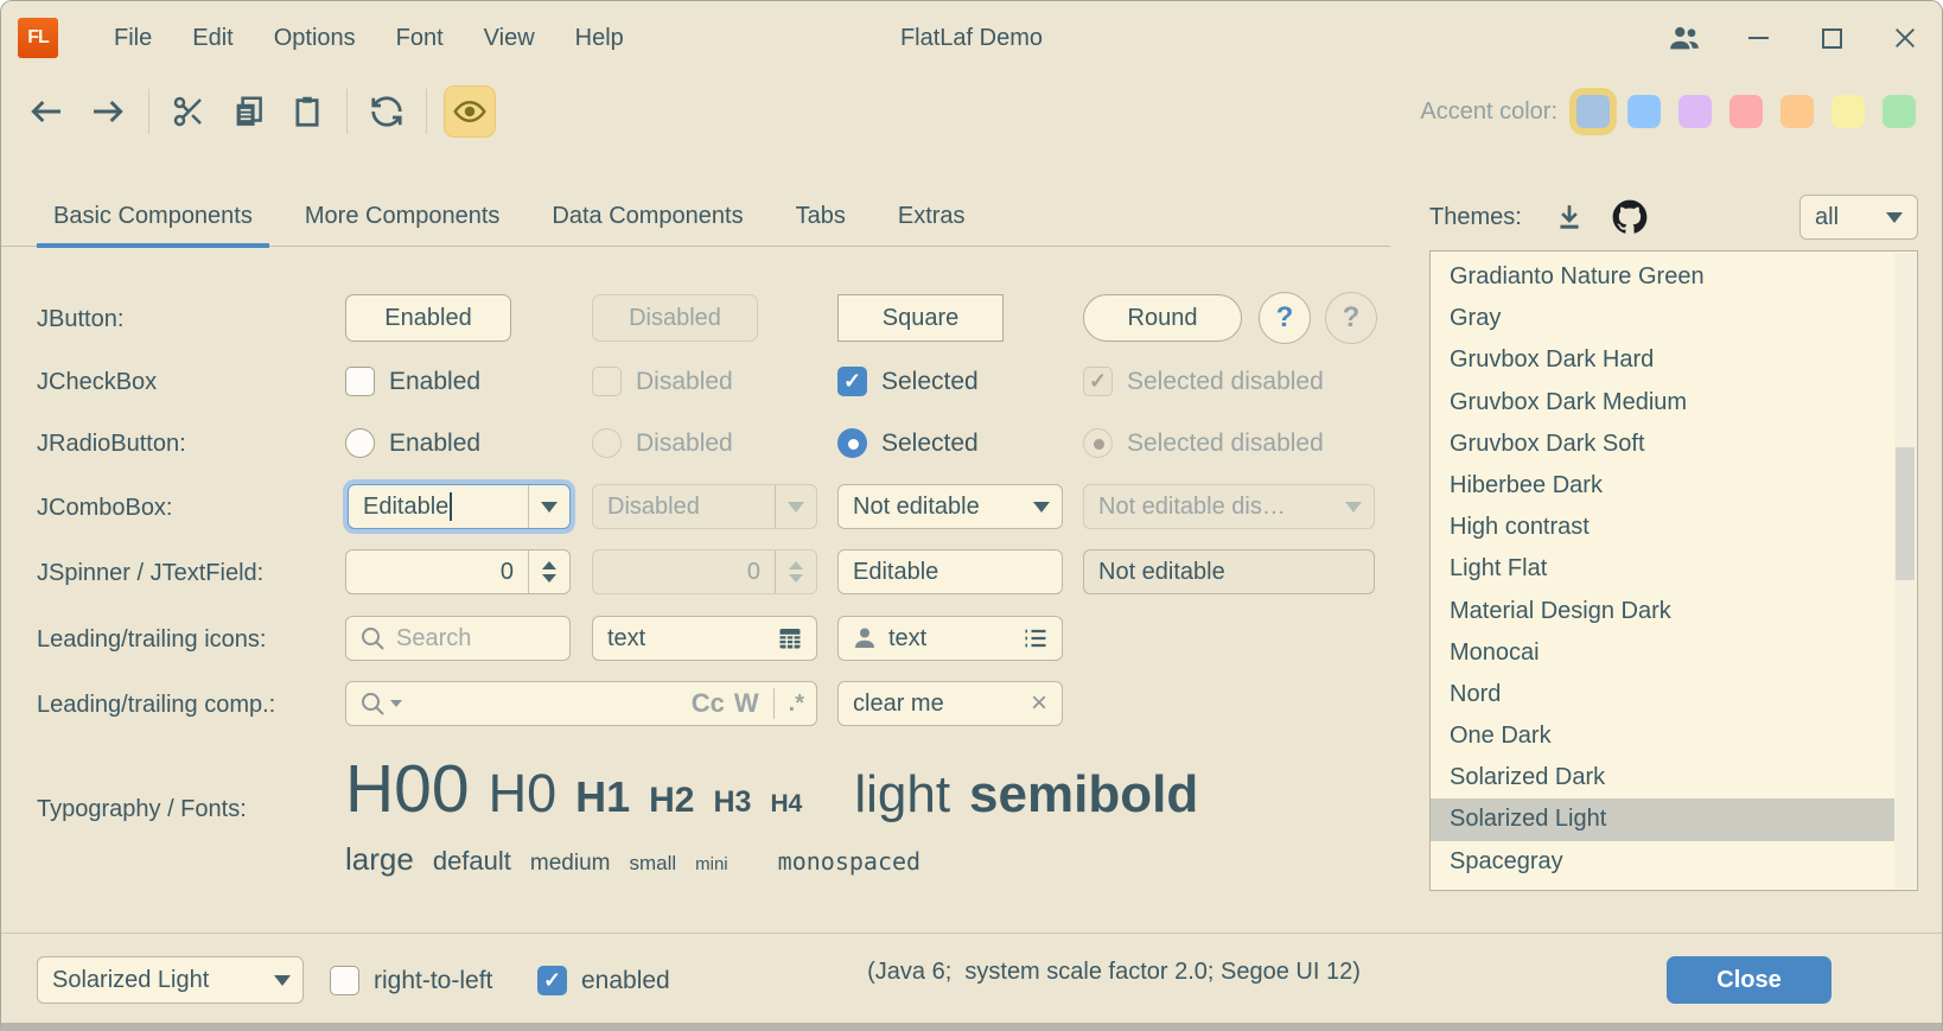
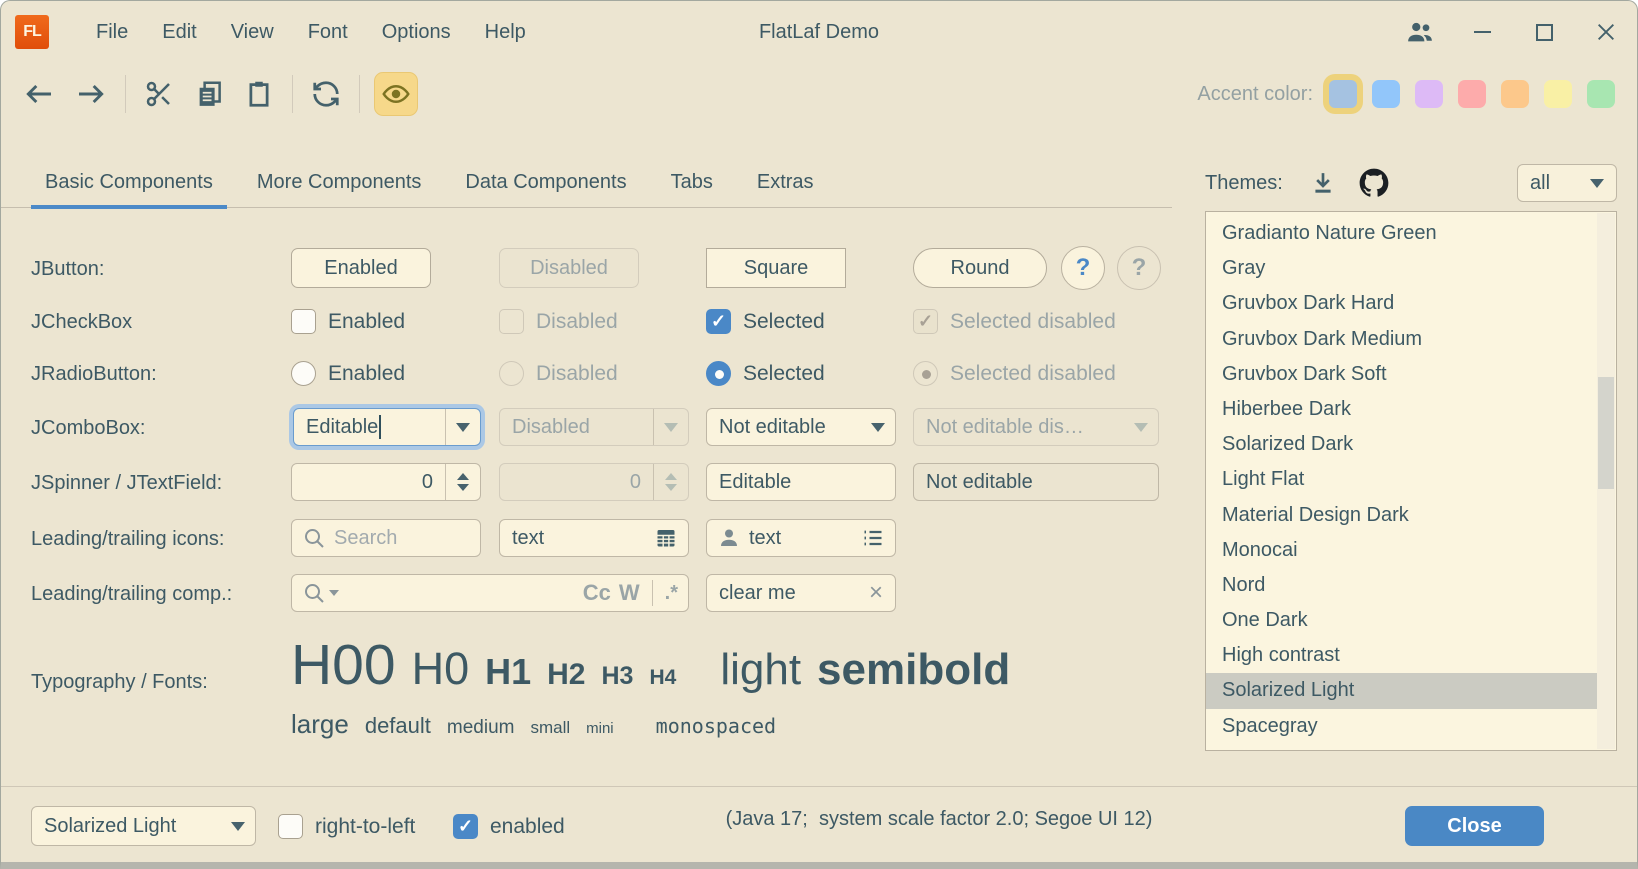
  FL
  File
  Edit
- Options
+ View
  Font
- View
+ Options
  Help
  FlatLaf Demo
  Accent color:
  Basic Components
  More Components
  Data Components
  Tabs
  Extras
  Themes:
  all
  Gradianto Nature Green
  Gray
  Gruvbox Dark Hard
  Gruvbox Dark Medium
  Gruvbox Dark Soft
  Hiberbee Dark
- High contrast
+ Solarized Dark
  Light Flat
  Material Design Dark
  Monocai
  Nord
  One Dark
- Solarized Dark
+ High contrast
  Solarized Light
  Spacegray
  JButton:
  Enabled
  Disabled
  Square
  Round
  ?
  ?
  JCheckBox
  Enabled
  Disabled
  ✓
  Selected
  ✓
  Selected disabled
  JRadioButton:
  Enabled
  Disabled
  Selected
  Selected disabled
  JComboBox:
  Editable
  Disabled
  Not editable
  Not editable dis…
  JSpinner / JTextField:
  0
  0
  Editable
  Not editable
  Leading/trailing icons:
  Search
  text
  text
  Leading/trailing comp.:
  Cc
  W
  .*
  clear me
  ×
  Typography / Fonts:
  H00
  H0
  H1
  H2
  H3
  H4
  light
  semibold
  large
  default
  medium
  small
  mini
  monospaced
  Solarized Light
  right-to-left
  ✓
  enabled
- (Java 6; system scale factor 2.0; Segoe UI 12)
+ (Java 17; system scale factor 2.0; Segoe UI 12)
  Close
